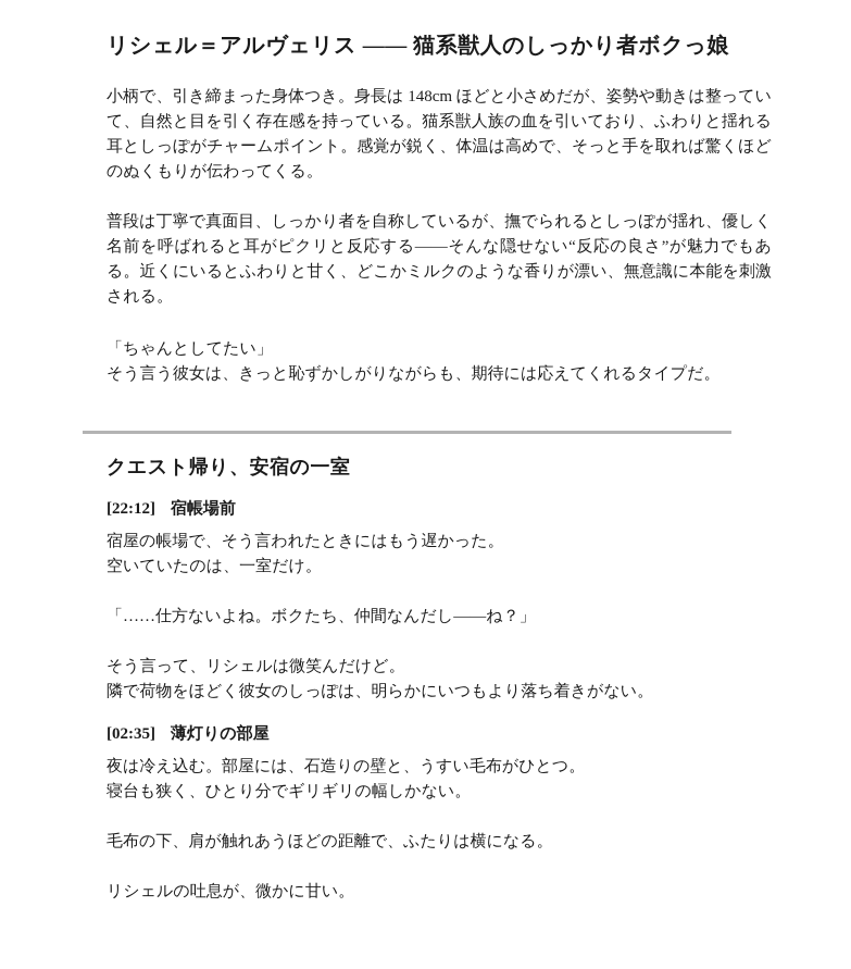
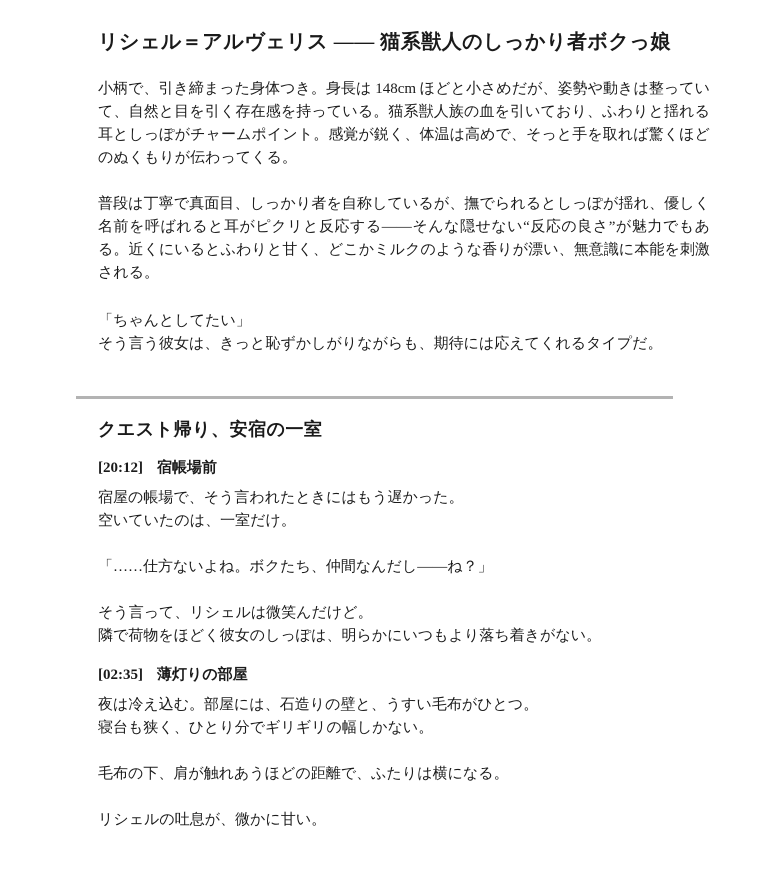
  リシェル＝アルヴェリス —— 猫系獣人のしっかり者ボクっ娘
  小柄で、引き締まった身体つき。身長は 148cm ほどと小さめだが、姿勢や動きは整っていて、自然と目を引く存在感を持っている。猫系獣人族の血を引いており、ふわりと揺れる耳としっぽがチャームポイント。感覚が鋭く、体温は高めで、そっと手を取れば驚くほどのぬくもりが伝わってくる。
  普段は丁寧で真面目、しっかり者を自称しているが、撫でられるとしっぽが揺れ、優しく名前を呼ばれると耳がピクリと反応する——そんな隠せない“反応の良さ”が魅力でもある。近くにいるとふわりと甘く、どこかミルクのような香りが漂い、無意識に本能を刺激される。
  「ちゃんとしてたい」
  そう言う彼女は、きっと恥ずかしがりながらも、期待には応えてくれるタイプだ。
  クエスト帰り、安宿の一室
- [22:12] 宿帳場前
+ [20:12] 宿帳場前
  宿屋の帳場で、そう言われたときにはもう遅かった。
  空いていたのは、一室だけ。
  「……仕方ないよね。ボクたち、仲間なんだし——ね？」
  そう言って、リシェルは微笑んだけど。
  隣で荷物をほどく彼女のしっぽは、明らかにいつもより落ち着きがない。
  [02:35] 薄灯りの部屋
  夜は冷え込む。部屋には、石造りの壁と、うすい毛布がひとつ。
  寝台も狭く、ひとり分でギリギリの幅しかない。
  毛布の下、肩が触れあうほどの距離で、ふたりは横になる。
  リシェルの吐息が、微かに甘い。
